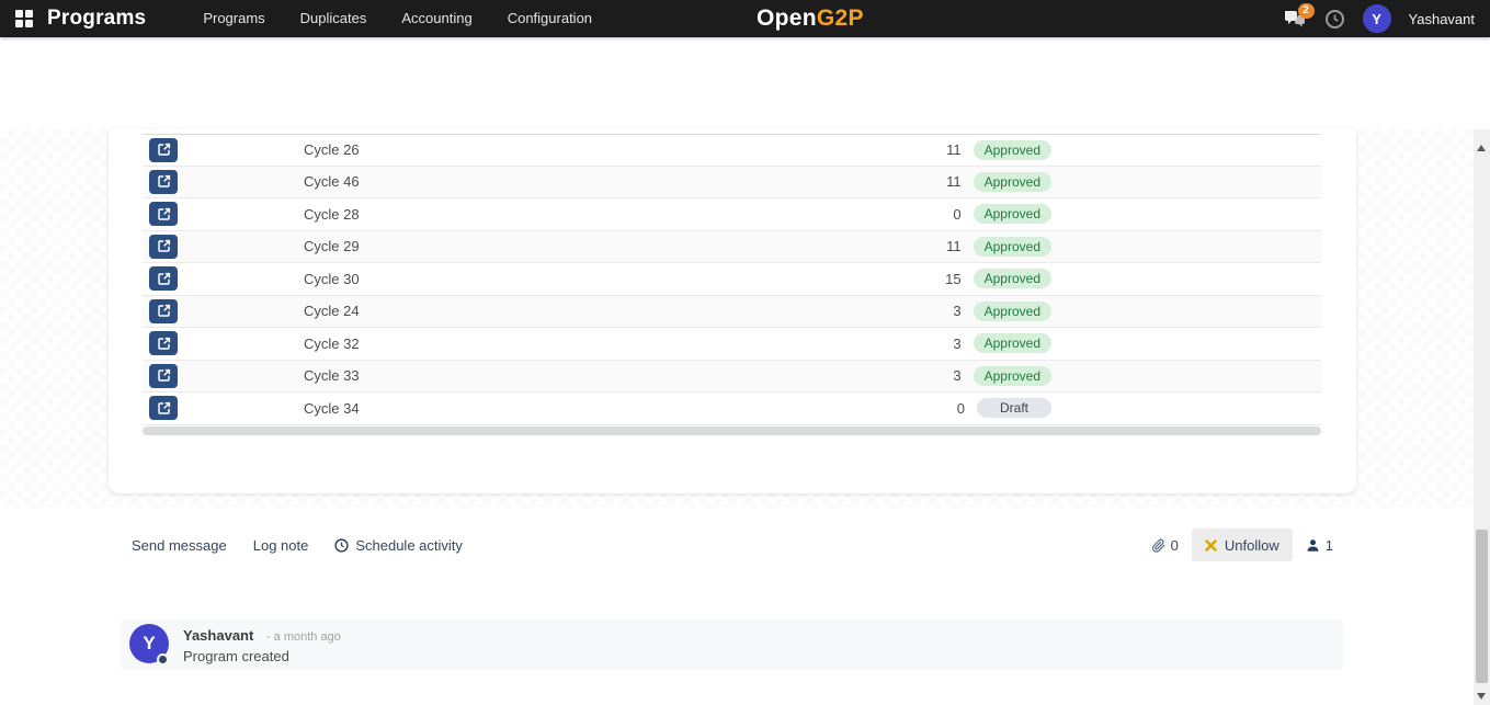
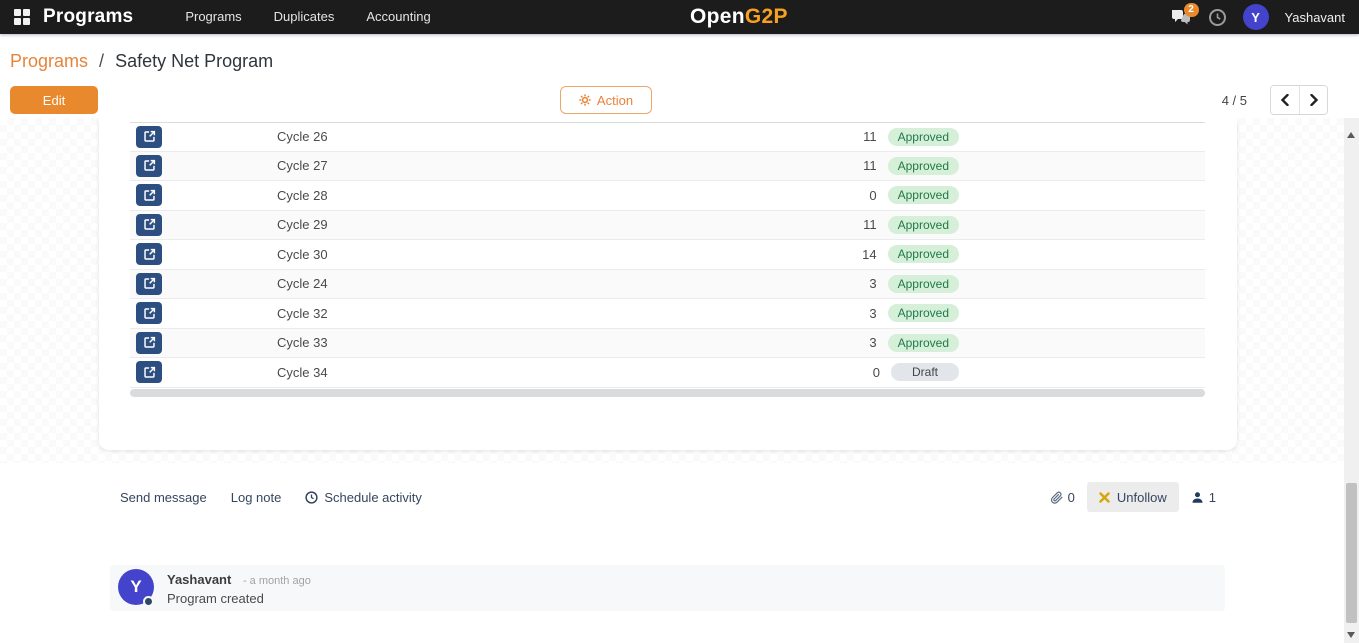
  Programs
  Programs
  Duplicates
  Accounting
- Configuration
  OpenG2P
  2
  Y
  Yashavant
+ Programs / Safety Net Program
+ Edit
+ Action
+ 4 / 5
  Cycle 26
  11
  Approved
- Cycle 46
+ Cycle 27
  11
  Approved
  Cycle 28
  0
  Approved
  Cycle 29
  11
  Approved
  Cycle 30
- 15
+ 14
  Approved
  Cycle 24
  3
  Approved
  Cycle 32
  3
  Approved
  Cycle 33
  3
  Approved
  Cycle 34
  0
  Draft
  Send message
  Log note
  Schedule activity
  0
  Unfollow
  1
  Y
  Yashavant - a month ago
  Program created
